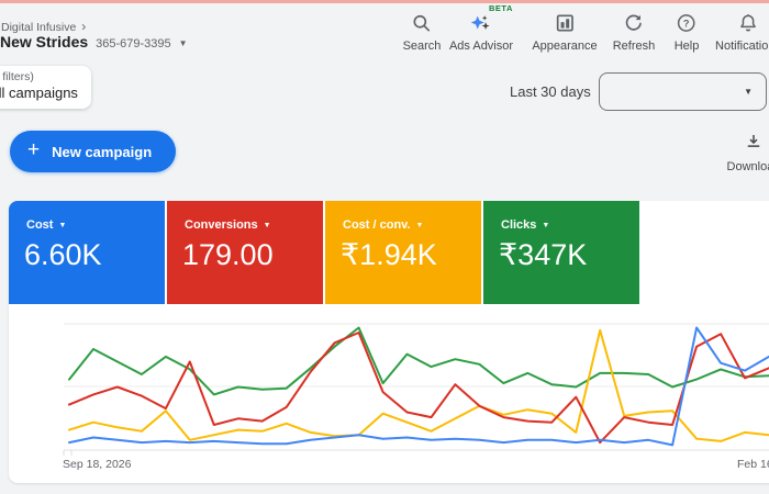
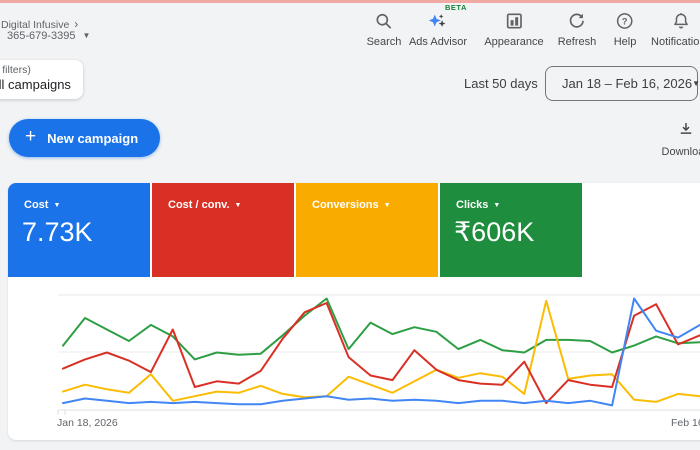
  Digital Infusive ›
- New Strides
  365-679-3395
  ▼
  Search
  BETA
  Ads Advisor
  Appearance
  Refresh
  ?
  Help
  Notificatio
  filters)
  ll campaigns
- Last 30 days
+ Last 50 days
+ Jan 18 – Feb 16, 2026
  ▼
  +
  New campaign
  Downlo
  Cost
- 6.60K
+ 7.73K
- Conversions
+ Cost / conv.
- 179.00
- Cost / conv.
+ Conversions
- ₹1.94K
  Clicks
- ₹347K
+ ₹606K
- Sep 18, 2026
+ Jan 18, 2026
  Feb 1
